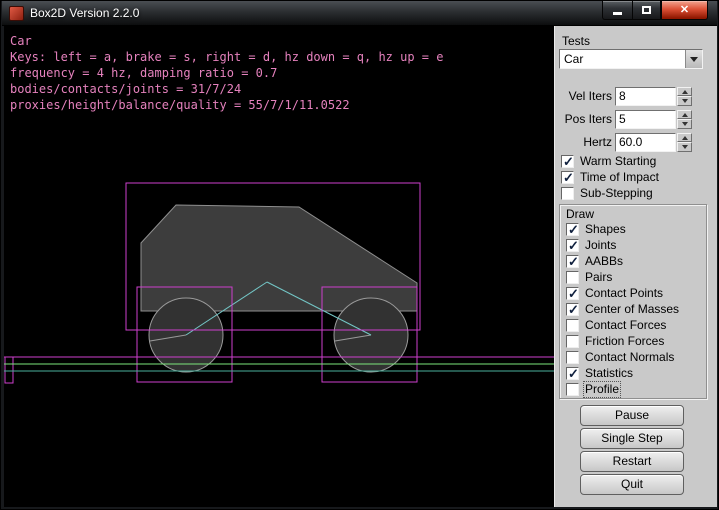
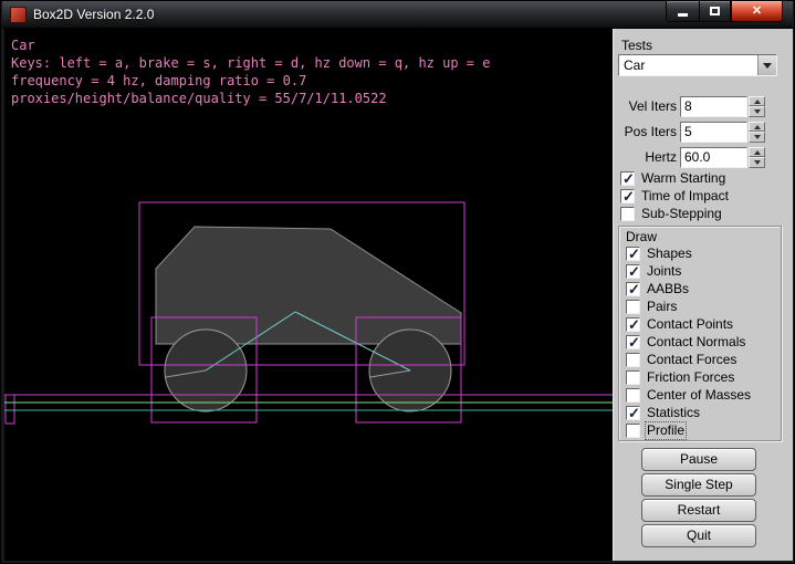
  Box2D Version 2.2.0
  ✕
  Car
  Keys: left = a, brake = s, right = d, hz down = q, hz up = e
  frequency = 4 hz, damping ratio = 0.7
- bodies/contacts/joints = 31/7/24
  proxies/height/balance/quality = 55/7/1/11.0522
  Tests
  Car
  Vel Iters
  8
  Pos Iters
  5
  Hertz
  60.0
  Warm Starting
  Time of Impact
  Sub-Stepping
  Draw
  Shapes
  Joints
  AABBs
  Pairs
  Contact Points
- Center of Masses
+ Contact Normals
  Contact Forces
  Friction Forces
- Contact Normals
+ Center of Masses
  Statistics
  Profile
  Pause
  Single Step
  Restart
  Quit
